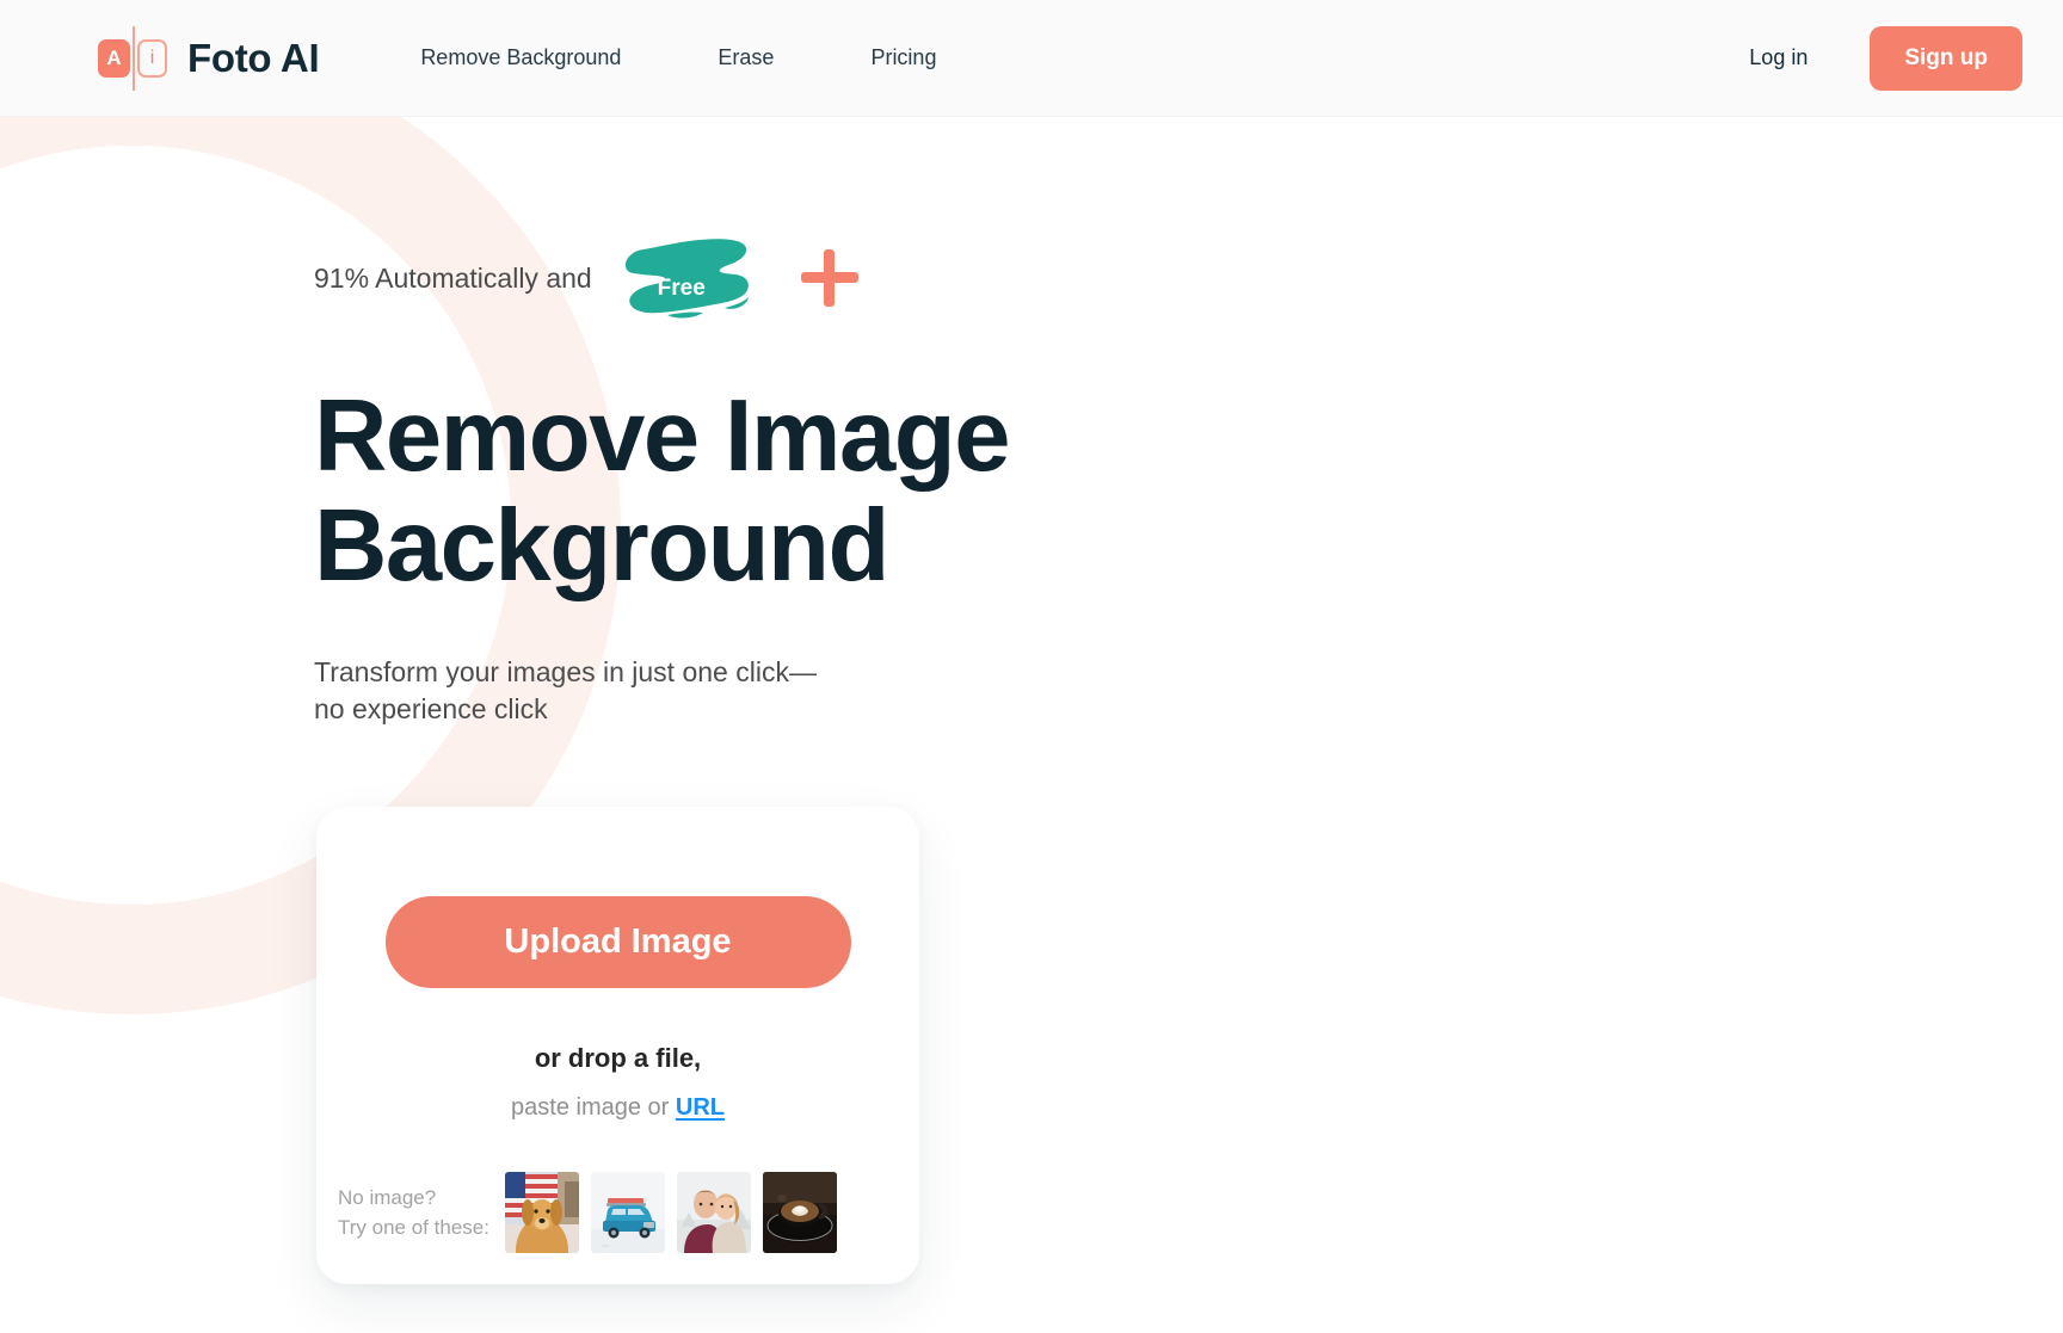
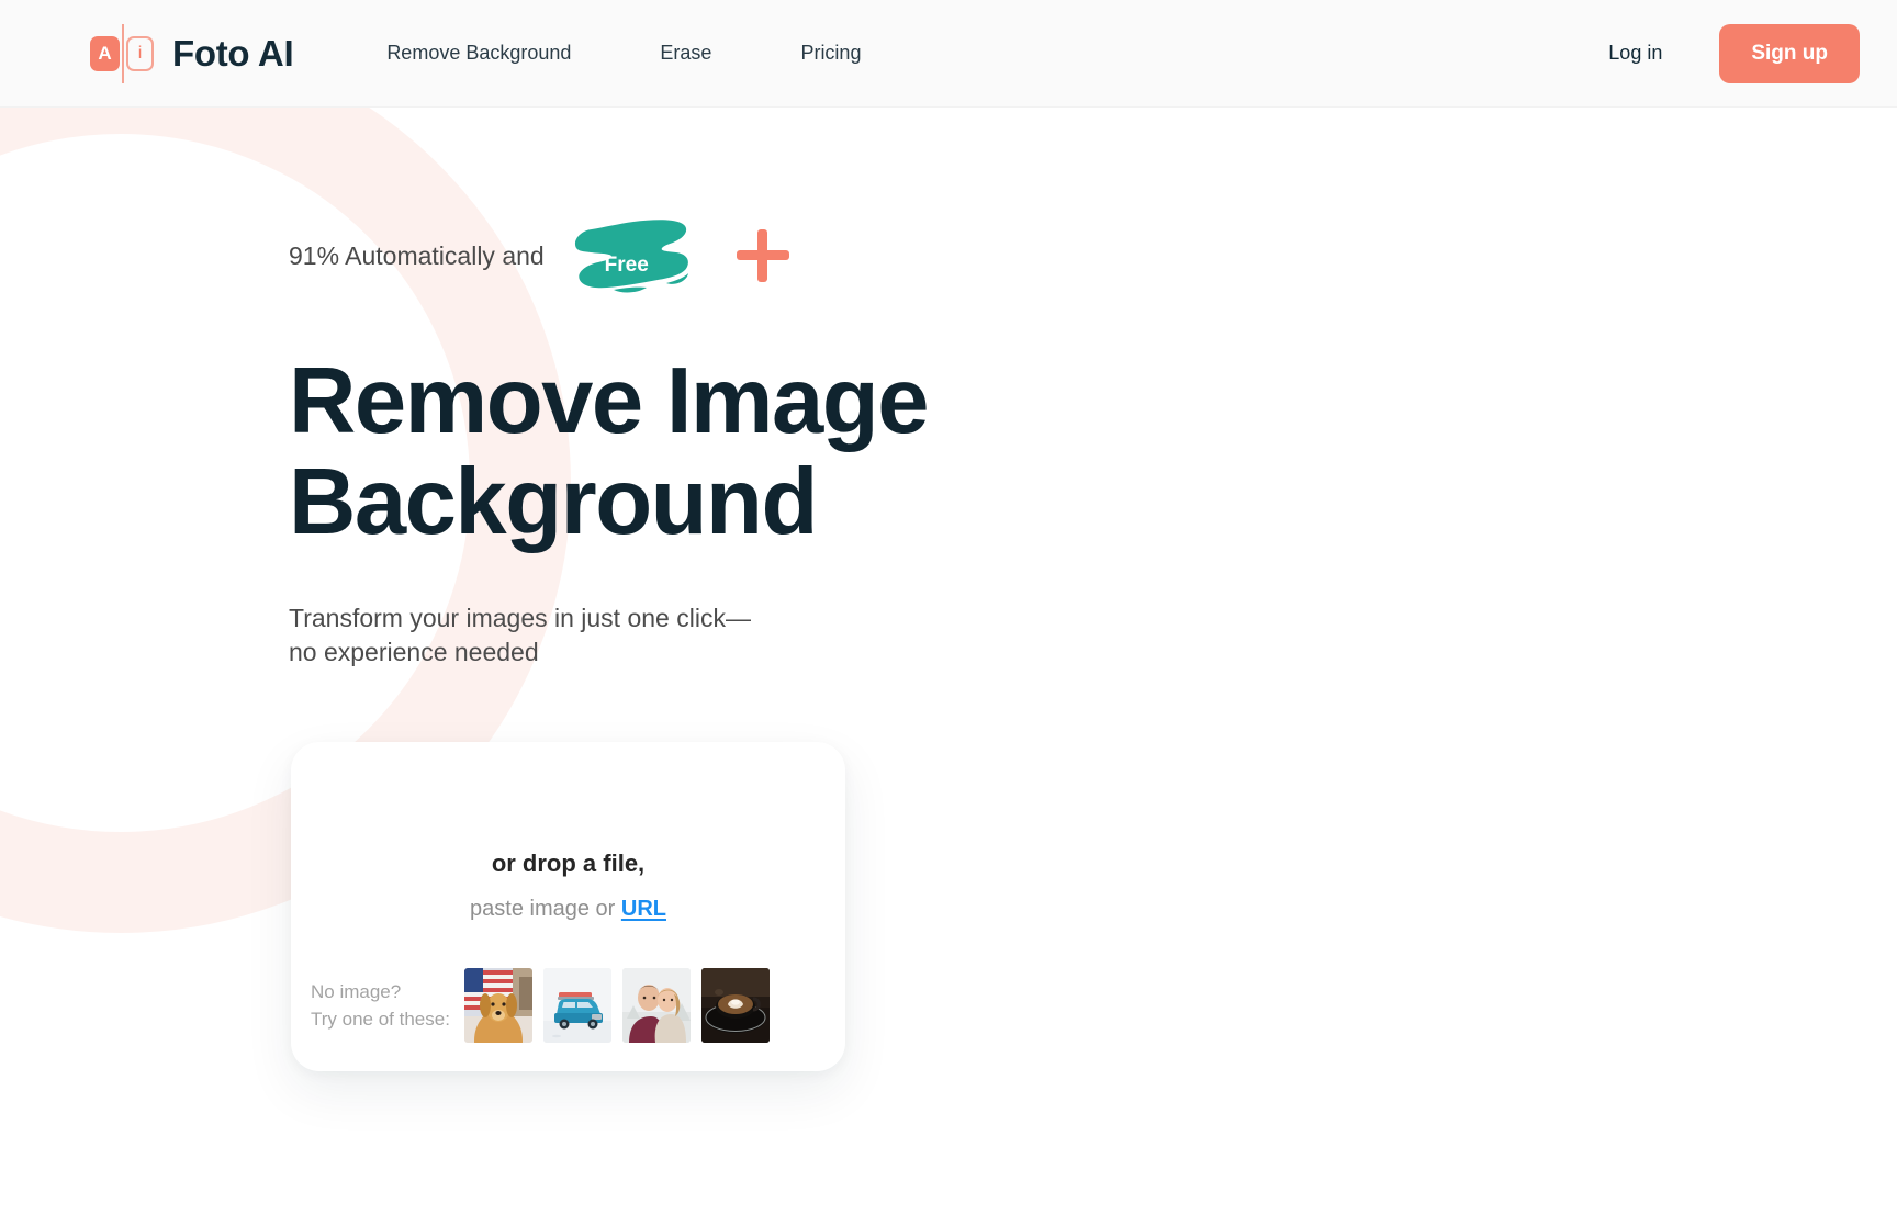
  A
  i
  Foto AI
  Remove Background
  Erase
  Pricing
  Log in
  Sign up
  91% Automatically and
  Free
  Remove Image
  Background
- Transform your images in just one click—no experience click
+ Transform your images in just one click—no experience needed
- Upload Image
  or drop a file,
  paste image or URL
  No image?
  Try one of these:
